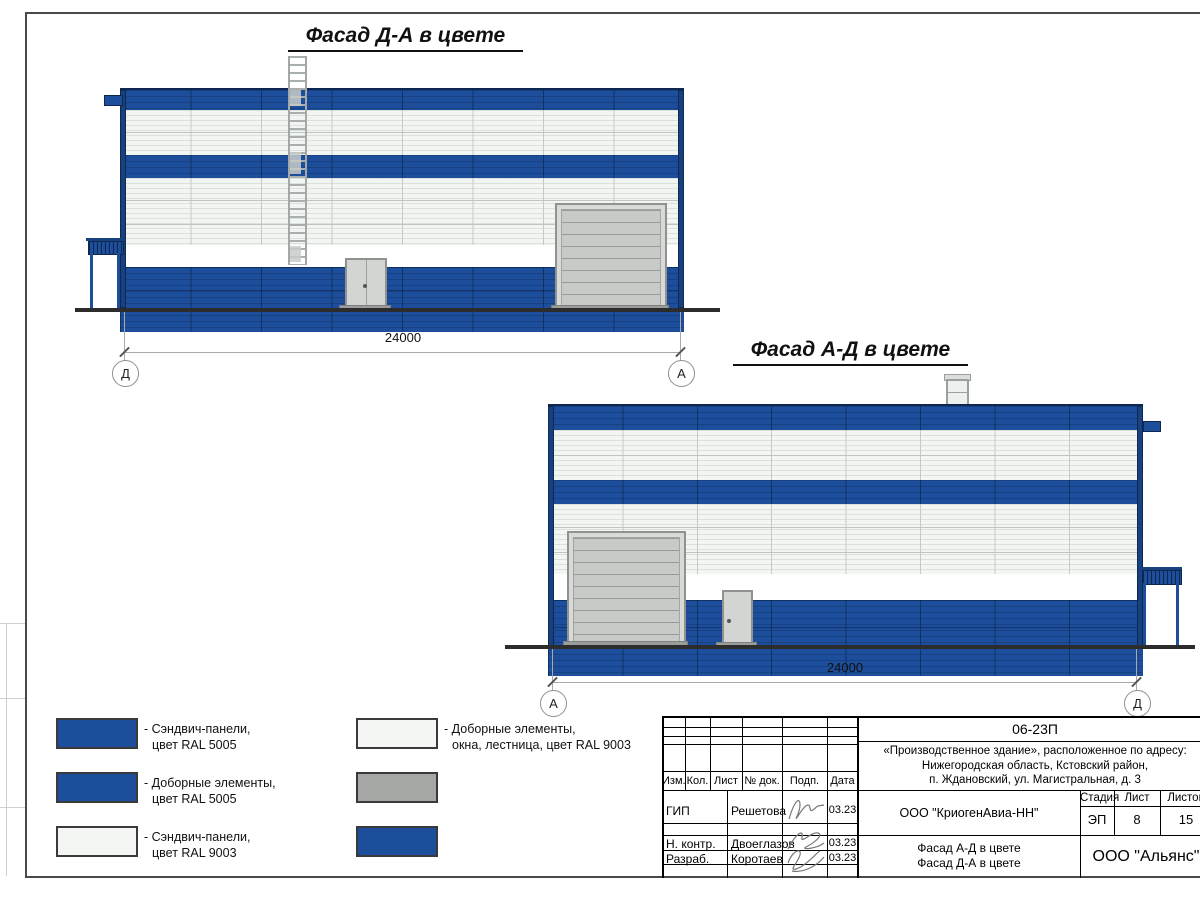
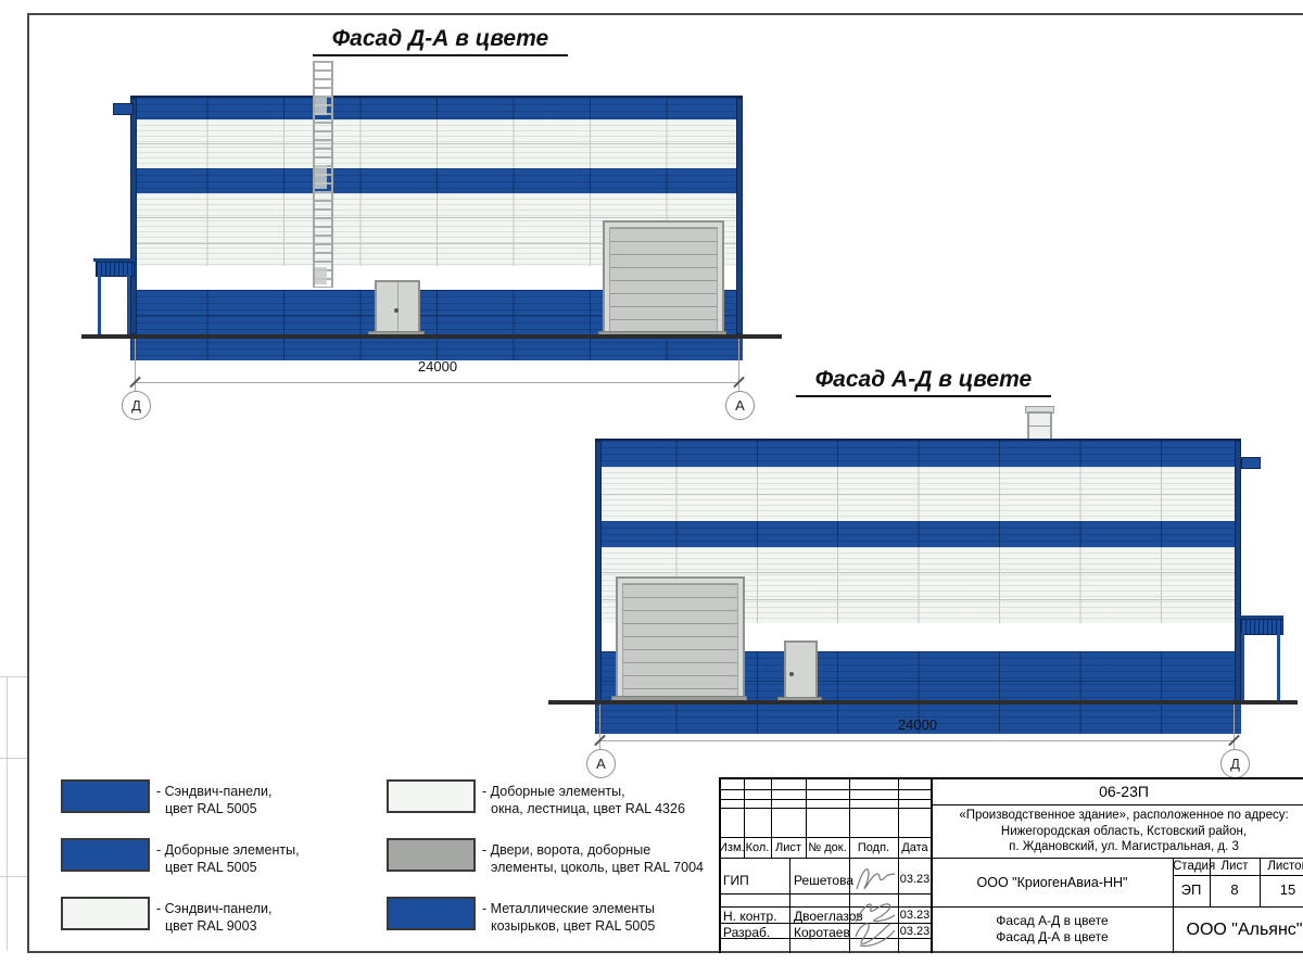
  Фасад Д-А в цвете
  24000
  Д
  А
  Фасад А-Д в цвете
  24000
  А
  Д
  - Сэндвич-панели,
  цвет RAL 5005
  - Доборные элементы,
  цвет RAL 5005
  - Сэндвич-панели,
  цвет RAL 9003
  - Доборные элементы,
- окна, лестница, цвет RAL 9003
+ окна, лестница, цвет RAL 4326
+ - Двери, ворота, доборные
+ элементы, цоколь, цвет RAL 7004
+ - Металлические элементы
+ козырьков, цвет RAL 5005
  Изм.
  Кол.
  Лист
  № док.
  Подп.
  Дата
  ГИП
  Решетова
  03.23
  Н. контр.
  Двоеглазов
  03.23
  Разраб.
  Коротаев
  03.23
  06-23П
  «Производственное здание», расположенное по адресу:
  Нижегородская область, Кстовский район,
  п. Ждановский, ул. Магистральная, д. 3
  ООО "КриогенАвиа-НН"
  Фасад А-Д в цвете
  Фасад Д-А в цвете
  Стади
  Лист
  Листо
  ЭП
  8
  15
  ООО "Альянс"
